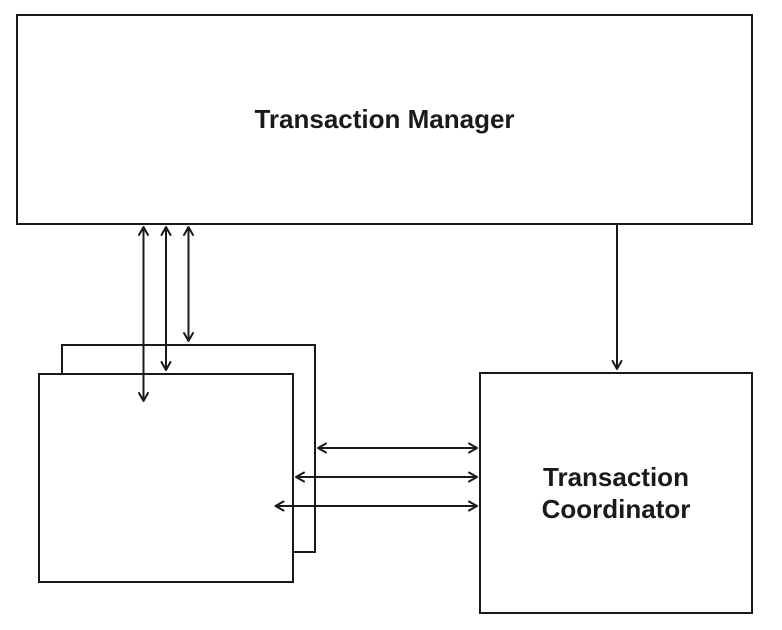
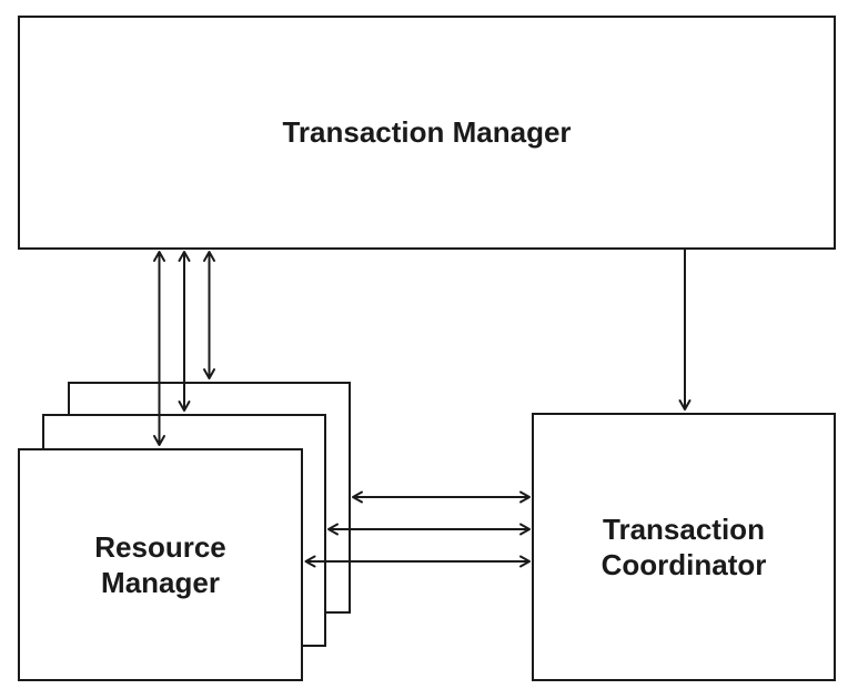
  Transaction Manager
+ Resource
+ Manager
  Transaction
  Coordinator
